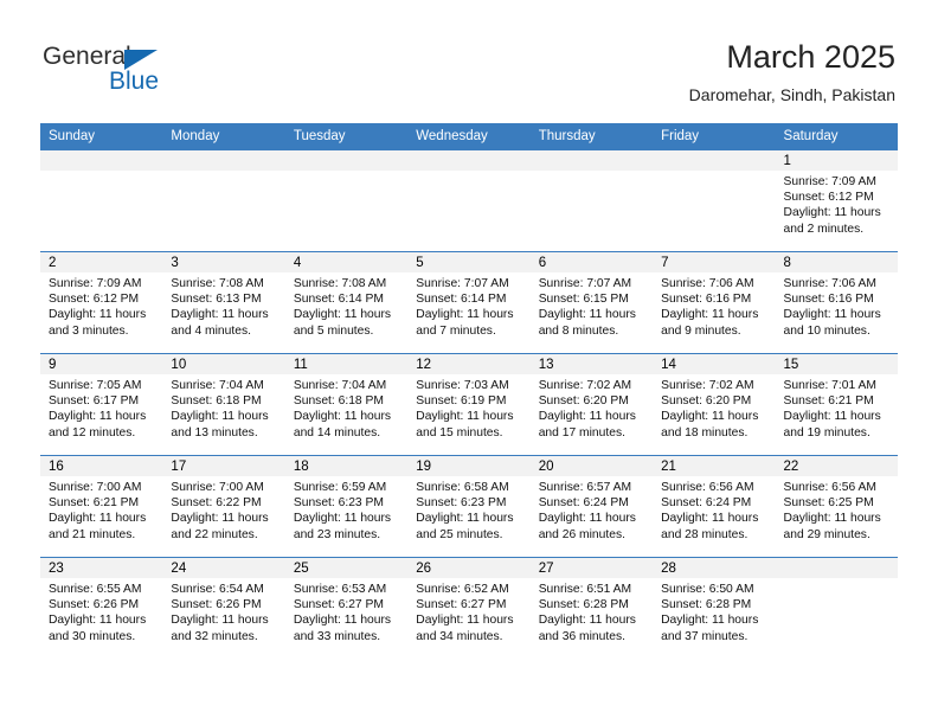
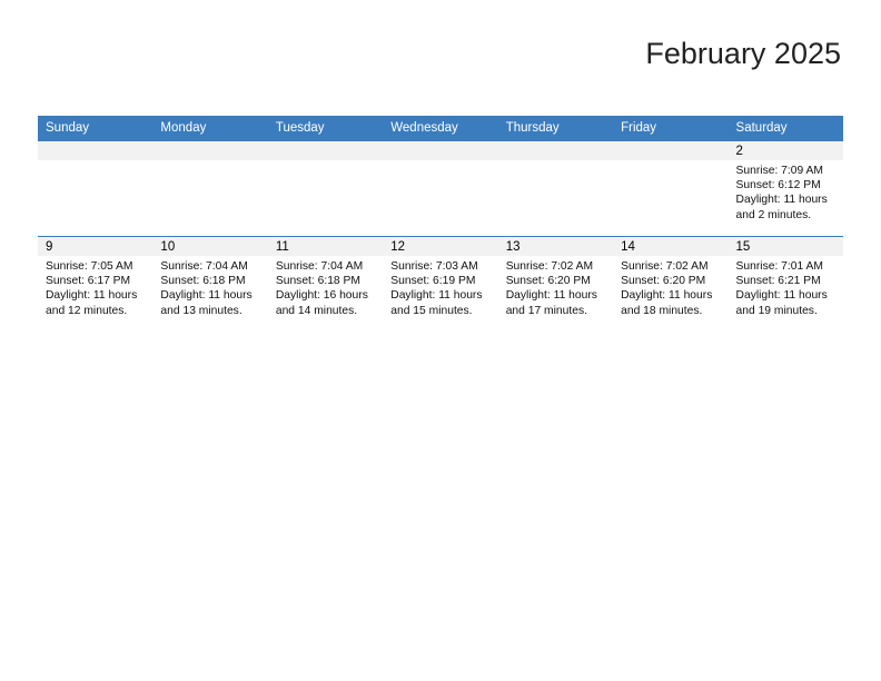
- General
- Blue
- March 2025
+ February 2025
- Daromehar, Sindh, Pakistan
  Sunday	Monday	Tuesday	Wednesday	Thursday	Friday	Saturday
- 						1Sunrise: 7:09 AMSunset: 6:12 PMDaylight: 11 hours and 2 minutes.
+ 						2Sunrise: 7:09 AMSunset: 6:12 PMDaylight: 11 hours and 2 minutes.
- 2Sunrise: 7:09 AMSunset: 6:12 PMDaylight: 11 hours and 3 minutes.	3Sunrise: 7:08 AMSunset: 6:13 PMDaylight: 11 hours and 4 minutes.	4Sunrise: 7:08 AMSunset: 6:14 PMDaylight: 11 hours and 5 minutes.	5Sunrise: 7:07 AMSunset: 6:14 PMDaylight: 11 hours and 7 minutes.	6Sunrise: 7:07 AMSunset: 6:15 PMDaylight: 11 hours and 8 minutes.	7Sunrise: 7:06 AMSunset: 6:16 PMDaylight: 11 hours and 9 minutes.	8Sunrise: 7:06 AMSunset: 6:16 PMDaylight: 11 hours and 10 minutes.
- 9Sunrise: 7:05 AMSunset: 6:17 PMDaylight: 11 hours and 12 minutes.	10Sunrise: 7:04 AMSunset: 6:18 PMDaylight: 11 hours and 13 minutes.	11Sunrise: 7:04 AMSunset: 6:18 PMDaylight: 11 hours and 14 minutes.	12Sunrise: 7:03 AMSunset: 6:19 PMDaylight: 11 hours and 15 minutes.	13Sunrise: 7:02 AMSunset: 6:20 PMDaylight: 11 hours and 17 minutes.	14Sunrise: 7:02 AMSunset: 6:20 PMDaylight: 11 hours and 18 minutes.	15Sunrise: 7:01 AMSunset: 6:21 PMDaylight: 11 hours and 19 minutes.
+ 9Sunrise: 7:05 AMSunset: 6:17 PMDaylight: 11 hours and 12 minutes.	10Sunrise: 7:04 AMSunset: 6:18 PMDaylight: 11 hours and 13 minutes.	11Sunrise: 7:04 AMSunset: 6:18 PMDaylight: 16 hours and 14 minutes.	12Sunrise: 7:03 AMSunset: 6:19 PMDaylight: 11 hours and 15 minutes.	13Sunrise: 7:02 AMSunset: 6:20 PMDaylight: 11 hours and 17 minutes.	14Sunrise: 7:02 AMSunset: 6:20 PMDaylight: 11 hours and 18 minutes.	15Sunrise: 7:01 AMSunset: 6:21 PMDaylight: 11 hours and 19 minutes.
- 16Sunrise: 7:00 AMSunset: 6:21 PMDaylight: 11 hours and 21 minutes.	17Sunrise: 7:00 AMSunset: 6:22 PMDaylight: 11 hours and 22 minutes.	18Sunrise: 6:59 AMSunset: 6:23 PMDaylight: 11 hours and 23 minutes.	19Sunrise: 6:58 AMSunset: 6:23 PMDaylight: 11 hours and 25 minutes.	20Sunrise: 6:57 AMSunset: 6:24 PMDaylight: 11 hours and 26 minutes.	21Sunrise: 6:56 AMSunset: 6:24 PMDaylight: 11 hours and 28 minutes.	22Sunrise: 6:56 AMSunset: 6:25 PMDaylight: 11 hours and 29 minutes.
- 23Sunrise: 6:55 AMSunset: 6:26 PMDaylight: 11 hours and 30 minutes.	24Sunrise: 6:54 AMSunset: 6:26 PMDaylight: 11 hours and 32 minutes.	25Sunrise: 6:53 AMSunset: 6:27 PMDaylight: 11 hours and 33 minutes.	26Sunrise: 6:52 AMSunset: 6:27 PMDaylight: 11 hours and 34 minutes.	27Sunrise: 6:51 AMSunset: 6:28 PMDaylight: 11 hours and 36 minutes.	28Sunrise: 6:50 AMSunset: 6:28 PMDaylight: 11 hours and 37 minutes.
